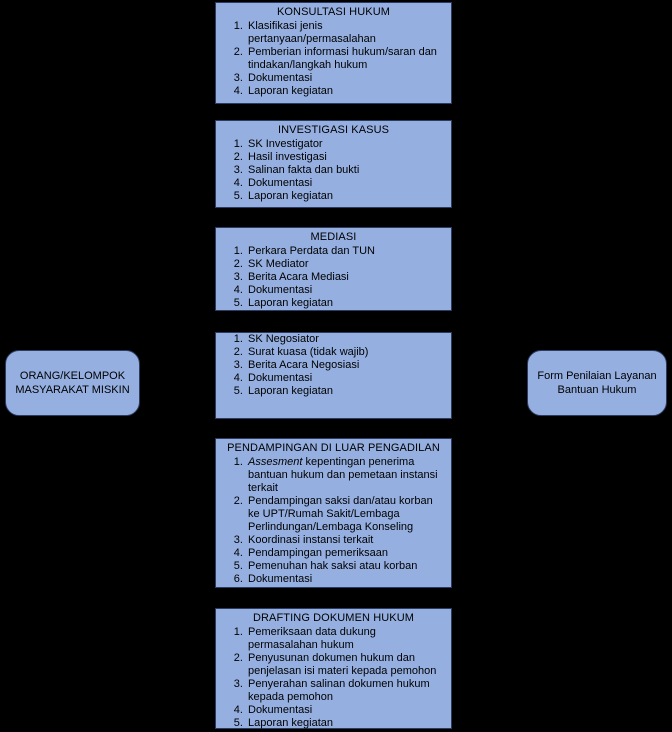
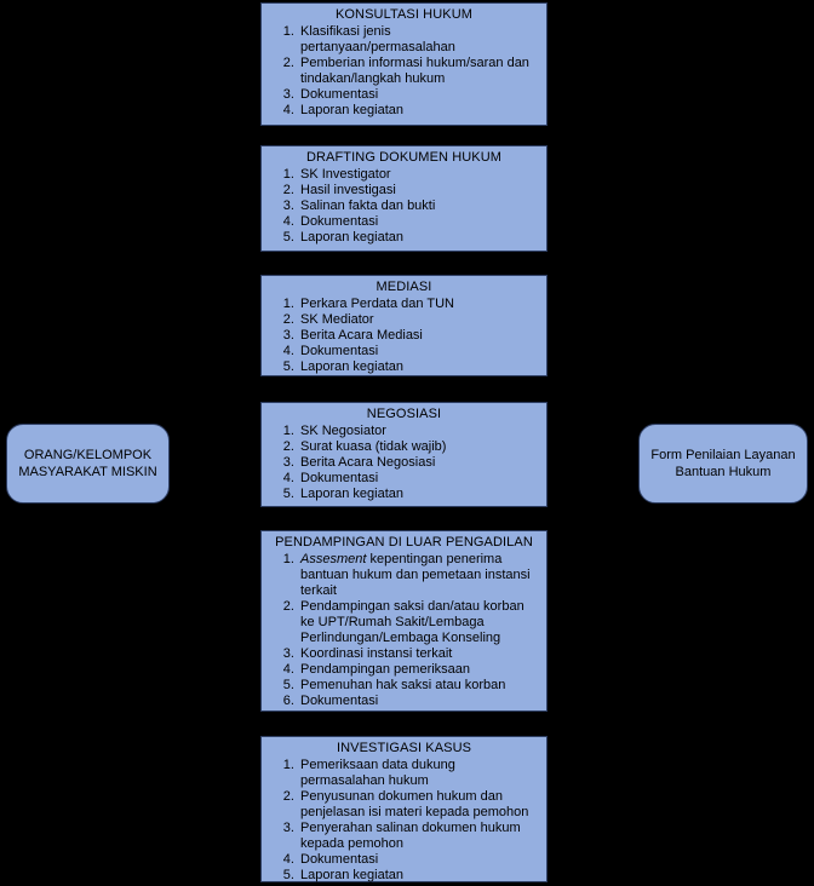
  ORANG/KELOMPOK
  MASYARAKAT MISKIN
  Form Penilaian Layanan
  Bantuan Hukum
  KONSULTASI HUKUM
  Klasifikasi jenis pertanyaan/permasalahan
  Pemberian informasi hukum/saran dan tindakan/langkah hukum
  Dokumentasi
  Laporan kegiatan
- INVESTIGASI KASUS
+ DRAFTING DOKUMEN HUKUM
  SK Investigator
  Hasil investigasi
  Salinan fakta dan bukti
  Dokumentasi
  Laporan kegiatan
  MEDIASI
  Perkara Perdata dan TUN
  SK Mediator
  Berita Acara Mediasi
  Dokumentasi
  Laporan kegiatan
+ NEGOSIASI
  SK Negosiator
  Surat kuasa (tidak wajib)
  Berita Acara Negosiasi
  Dokumentasi
  Laporan kegiatan
  PENDAMPINGAN DI LUAR PENGADILAN
  Assesment kepentingan penerima bantuan hukum dan pemetaan instansi terkait
  Pendampingan saksi dan/atau korban ke UPT/Rumah Sakit/Lembaga Perlindungan/Lembaga Konseling
  Koordinasi instansi terkait
  Pendampingan pemeriksaan
  Pemenuhan hak saksi atau korban
  Dokumentasi
- DRAFTING DOKUMEN HUKUM
+ INVESTIGASI KASUS
  Pemeriksaan data dukung permasalahan hukum
  Penyusunan dokumen hukum dan penjelasan isi materi kepada pemohon
  Penyerahan salinan dokumen hukum kepada pemohon
  Dokumentasi
  Laporan kegiatan
